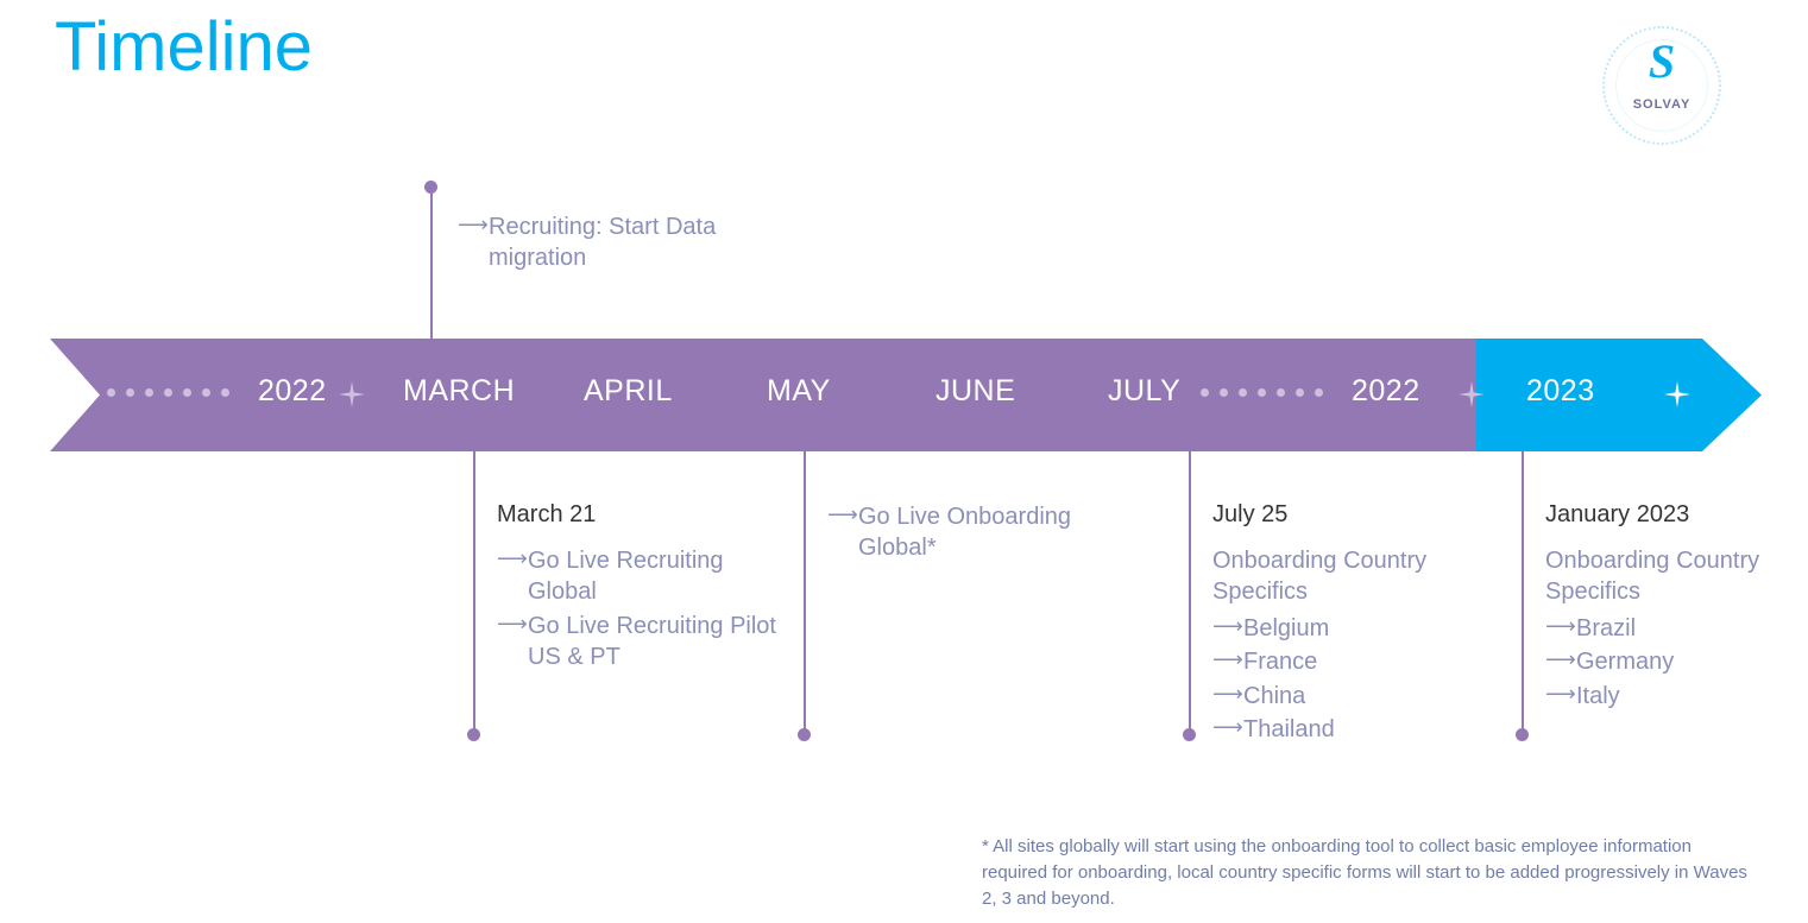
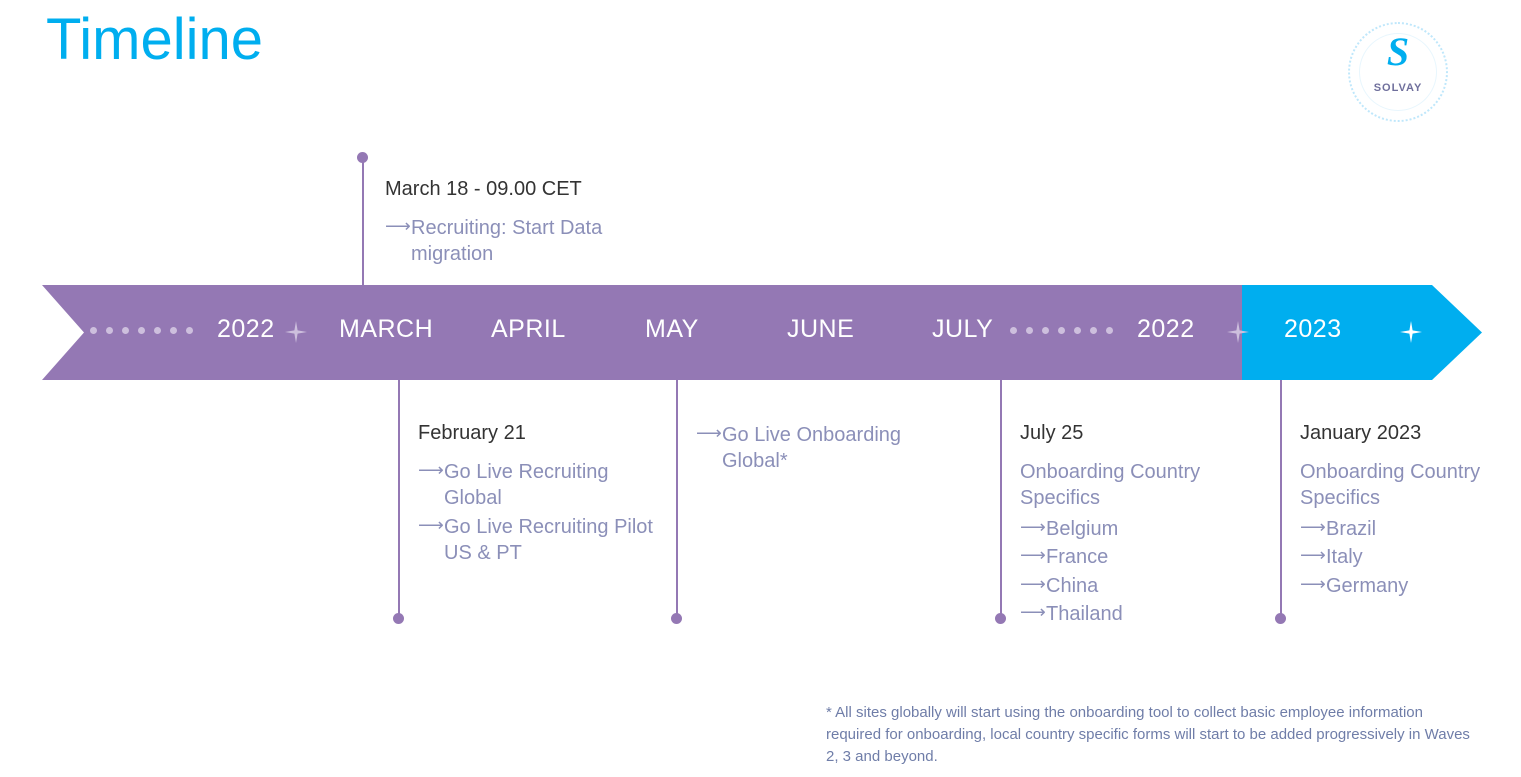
  Timeline
  S
  SOLVAY
  2022
  MARCH
  APRIL
  MAY
  JUNE
  JULY
  2022
  2023
+ March 18 - 09.00 CET
  ⟶
  Recruiting: Start Data migration
- March 21
+ February 21
  ⟶
  Go Live Recruiting Global
  ⟶
  Go Live Recruiting Pilot US & PT
  ⟶
  Go Live Onboarding Global*
  July 25
  Onboarding Country Specifics
  ⟶
  Belgium
  ⟶
  France
  ⟶
  China
  ⟶
  Thailand
  January 2023
  Onboarding Country Specifics
  ⟶
  Brazil
  ⟶
- Germany
+ Italy
  ⟶
- Italy
+ Germany
  * All sites globally will start using the onboarding tool to collect basic employee information required for onboarding, local country specific forms will start to be added progressively in Waves 2, 3 and beyond.
